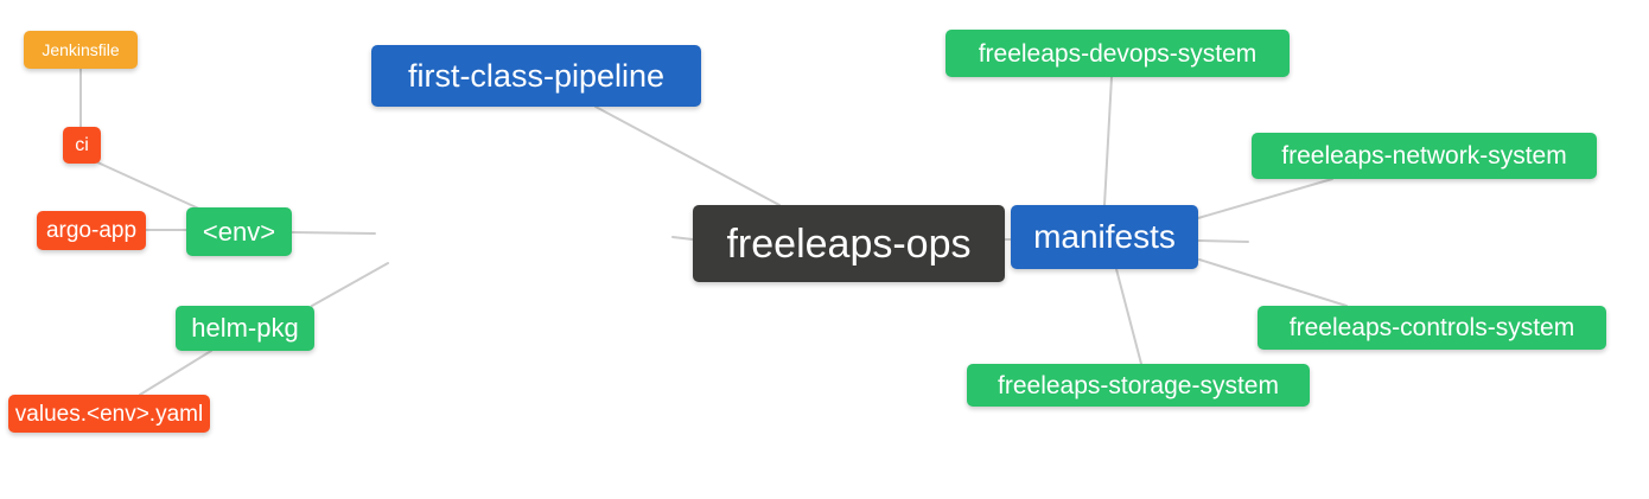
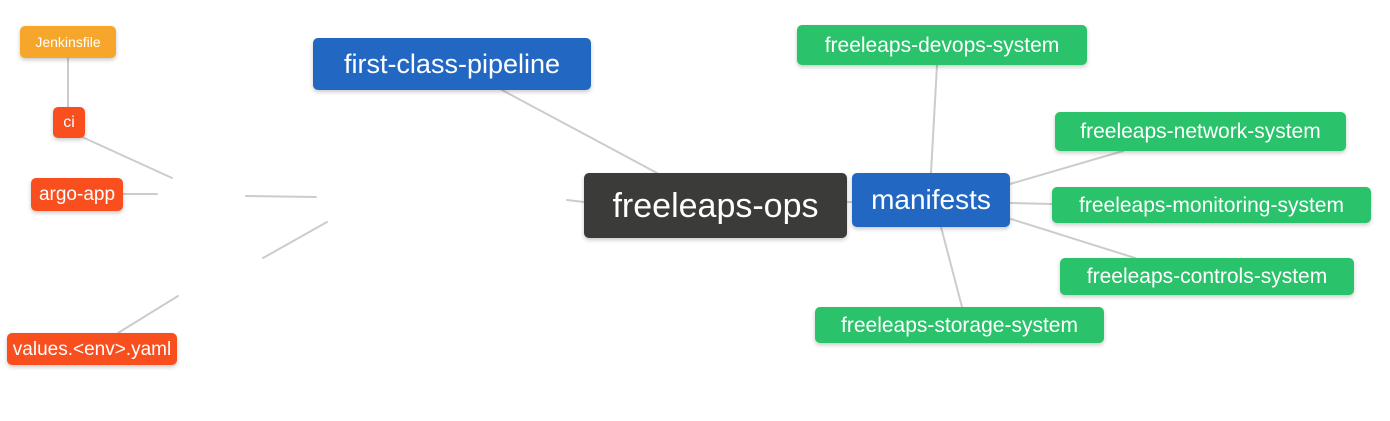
  Jenkinsfile
  ci
  argo-app
- <env>
- helm-pkg
  values.<env>.yaml
  first-class-pipeline
  freeleaps-ops
  manifests
  freeleaps-devops-system
  freeleaps-network-system
+ freeleaps-monitoring-system
  freeleaps-controls-system
  freeleaps-storage-system
